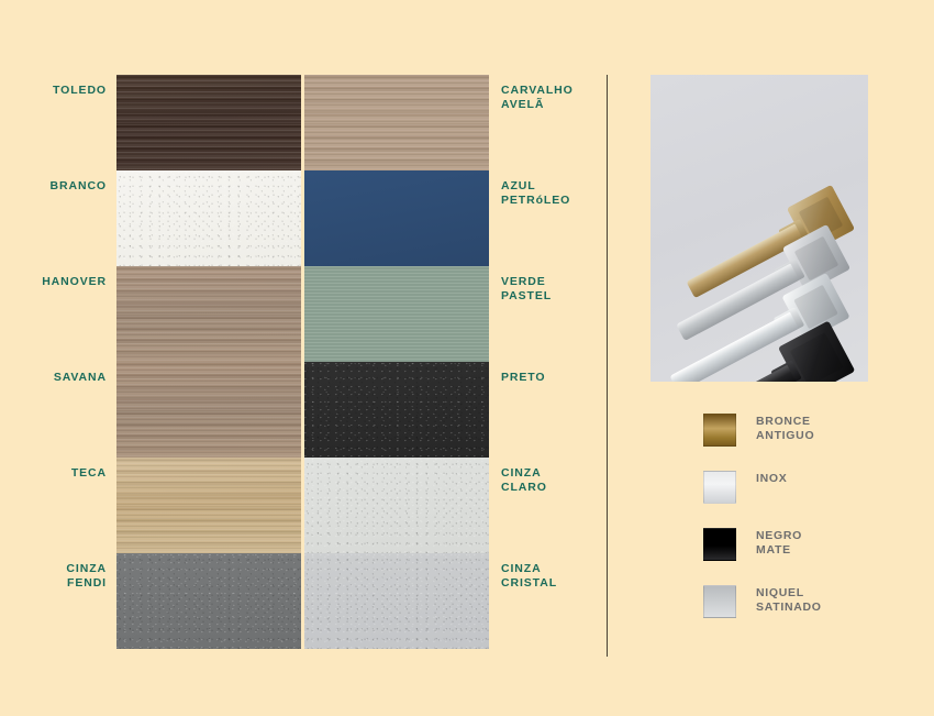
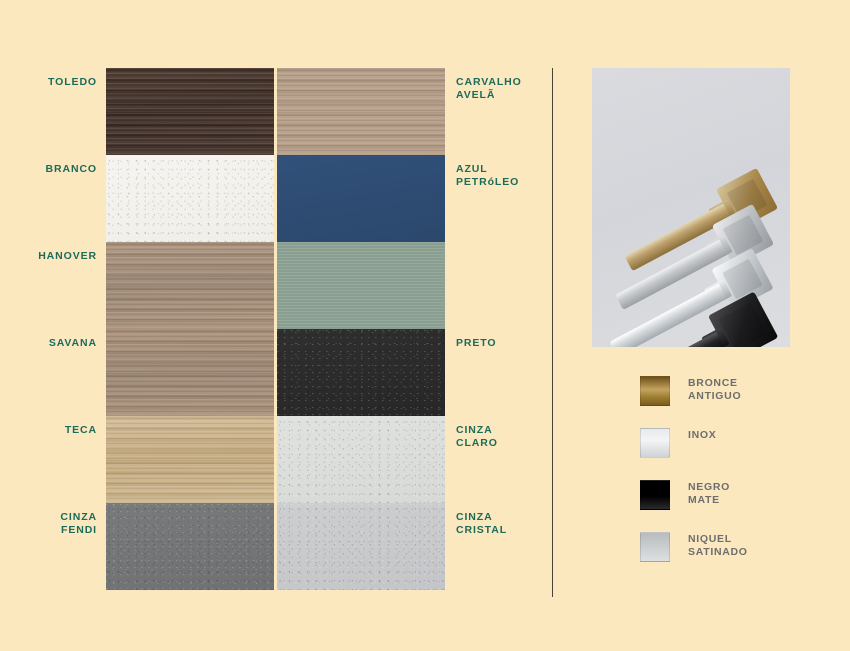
  TOLEDO
  CARVALHO
  AVELÃ
  BRANCO
  AZUL
  PETRóLEO
  HANOVER
- VERDE
- PASTEL
  SAVANA
  PRETO
  TECA
  CINZA
  CLARO
  CINZA
  FENDI
  CINZA
  CRISTAL
  BRONCE
  ANTIGUO
  INOX
  NEGRO
  MATE
  NIQUEL
  SATINADO
